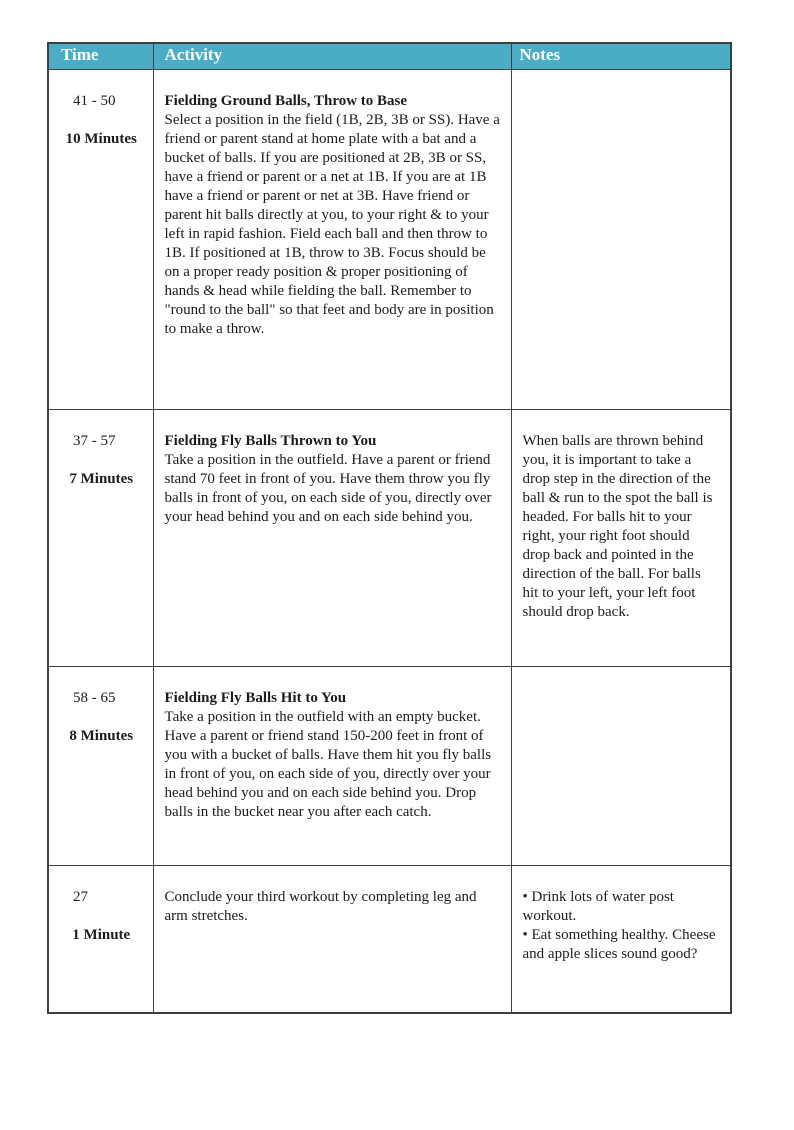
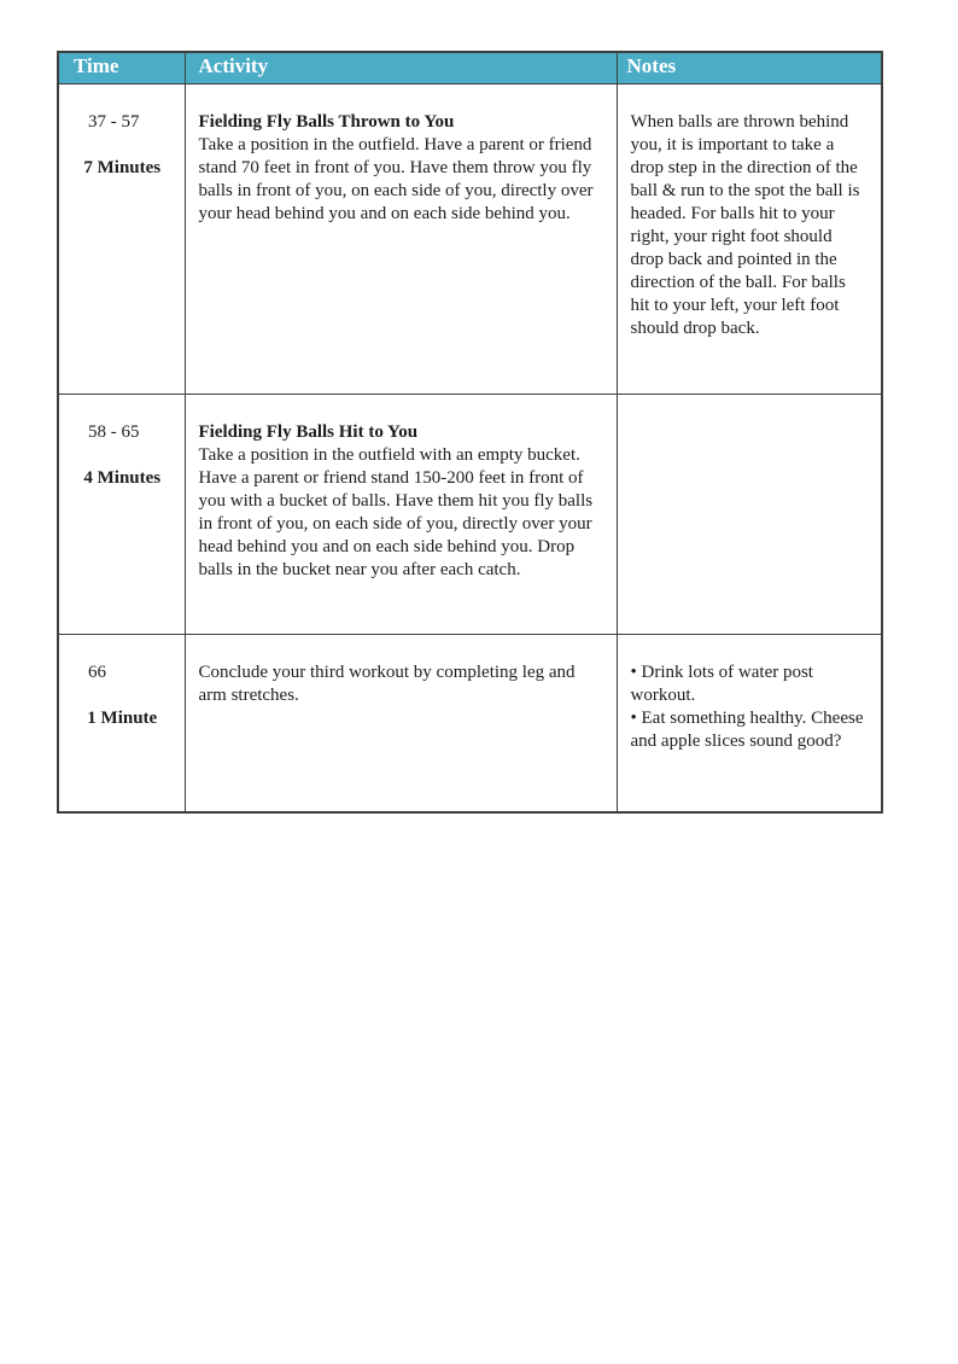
  Time	Activity	Notes
- 41 - 50 10 Minutes	Fielding Ground Balls, Throw to Base Select a position in the field (1B, 2B, 3B or SS). Have a friend or parent stand at home plate with a bat and a bucket of balls. If you are positioned at 2B, 3B or SS, have a friend or parent or a net at 1B. If you are at 1B have a friend or parent or net at 3B. Have friend or parent hit balls directly at you, to your right & to your left in rapid fashion. Field each ball and then throw to 1B. If positioned at 1B, throw to 3B. Focus should be on a proper ready position & proper positioning of hands & head while fielding the ball. Remember to "round to the ball" so that feet and body are in position to make a throw.
  37 - 57 7 Minutes	Fielding Fly Balls Thrown to You Take a position in the outfield. Have a parent or friend stand 70 feet in front of you. Have them throw you fly balls in front of you, on each side of you, directly over your head behind you and on each side behind you.	When balls are thrown behind you, it is important to take a drop step in the direction of the ball & run to the spot the ball is headed. For balls hit to your right, your right foot should drop back and pointed in the direction of the ball. For balls hit to your left, your left foot should drop back.
- 58 - 65 8 Minutes	Fielding Fly Balls Hit to You Take a position in the outfield with an empty bucket. Have a parent or friend stand 150-200 feet in front of you with a bucket of balls. Have them hit you fly balls in front of you, on each side of you, directly over your head behind you and on each side behind you. Drop balls in the bucket near you after each catch.
+ 58 - 65 4 Minutes	Fielding Fly Balls Hit to You Take a position in the outfield with an empty bucket. Have a parent or friend stand 150-200 feet in front of you with a bucket of balls. Have them hit you fly balls in front of you, on each side of you, directly over your head behind you and on each side behind you. Drop balls in the bucket near you after each catch.
- 27 1 Minute	Conclude your third workout by completing leg and arm stretches.	• Drink lots of water post workout. • Eat something healthy. Cheese and apple slices sound good?
+ 66 1 Minute	Conclude your third workout by completing leg and arm stretches.	• Drink lots of water post workout. • Eat something healthy. Cheese and apple slices sound good?
